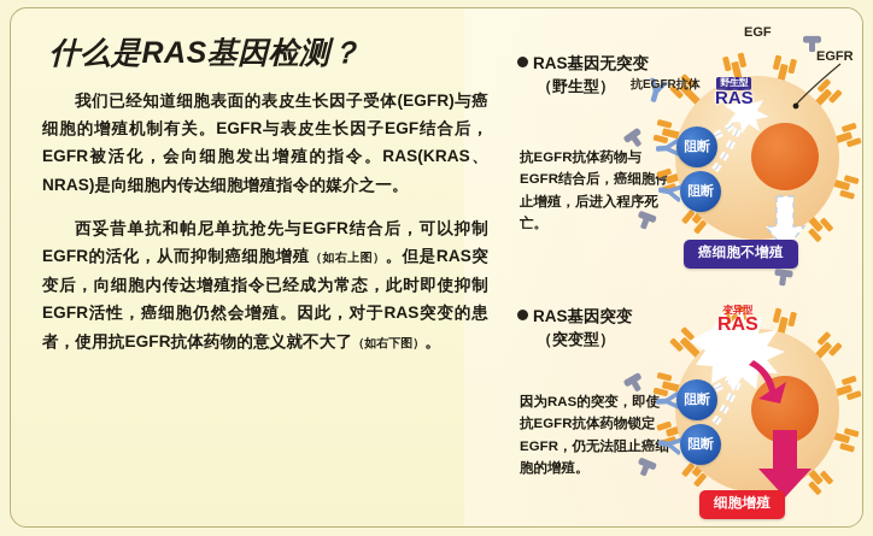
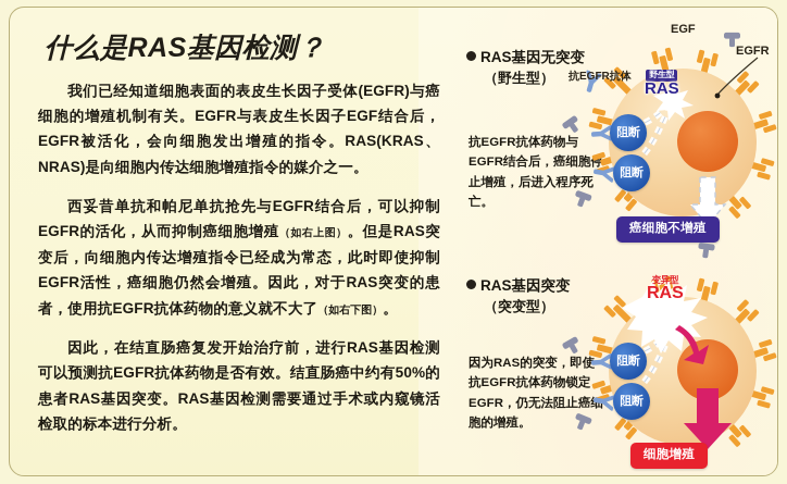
  什么是RAS基因检测？
  我们已经知道细胞表面的表皮生长因子受体(EGFR)与癌细胞的增殖机制有关。EGFR与表皮生长因子EGF结合后，EGFR被活化，会向细胞发出增殖的指令。RAS(KRAS、NRAS)是向细胞内传达细胞增殖指令的媒介之一。
  西妥昔单抗和帕尼单抗抢先与EGFR结合后，可以抑制EGFR的活化，从而抑制癌细胞增殖（如右上图）。但是RAS突变后，向细胞内传达增殖指令已经成为常态，此时即使抑制EGFR活性，癌细胞仍然会增殖。因此，对于RAS突变的患者，使用抗EGFR抗体药物的意义就不大了（如右下图）。
+ 因此，在结直肠癌复发开始治疗前，进行RAS基因检测可以预测抗EGFR抗体药物是否有效。结直肠癌中约有50%的患者RAS基因突变。RAS基因检测需要通过手术或内窥镜活检取的标本进行分析。
  RAS基因无突变
  （野生型）
  抗EGFR抗体药物与EGFR结合后，癌细胞停止增殖，后进入程序死亡。
  阻断
  阻断
  野生型
  RAS
  EGF
  EGFR
  抗EGFR抗体
  癌细胞不增殖
  RAS基因突变
  （突变型）
  因为RAS的突变，即使抗EGFR抗体药物锁定EGFR，仍无法阻止癌细胞的增殖。
  阻断
  阻断
  变异型
  RAS
  细胞增殖
